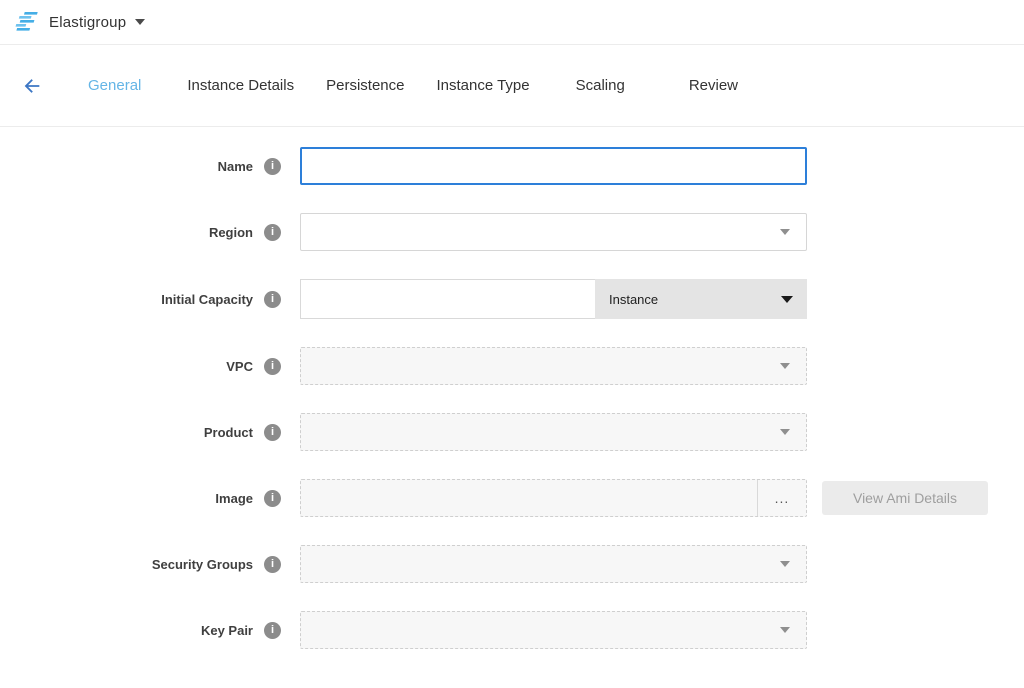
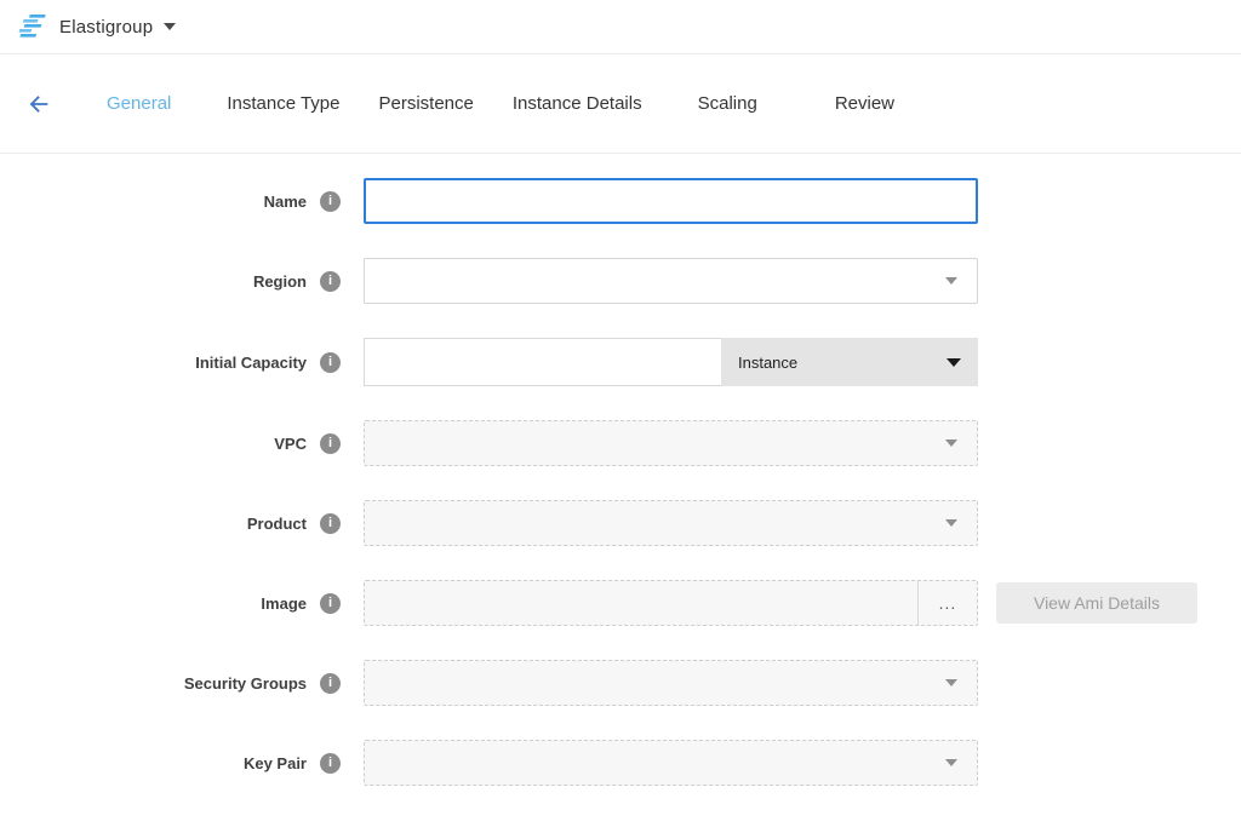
  Elastigroup
  General
- Instance Details
+ Instance Type
  Persistence
- Instance Type
+ Instance Details
  Scaling
  Review
  Name
  i
  Region
  i
  Initial Capacity
  i
  Instance
  VPC
  i
  Product
  i
  Image
  i
  ...
  View Ami Details
  Security Groups
  i
  Key Pair
  i
